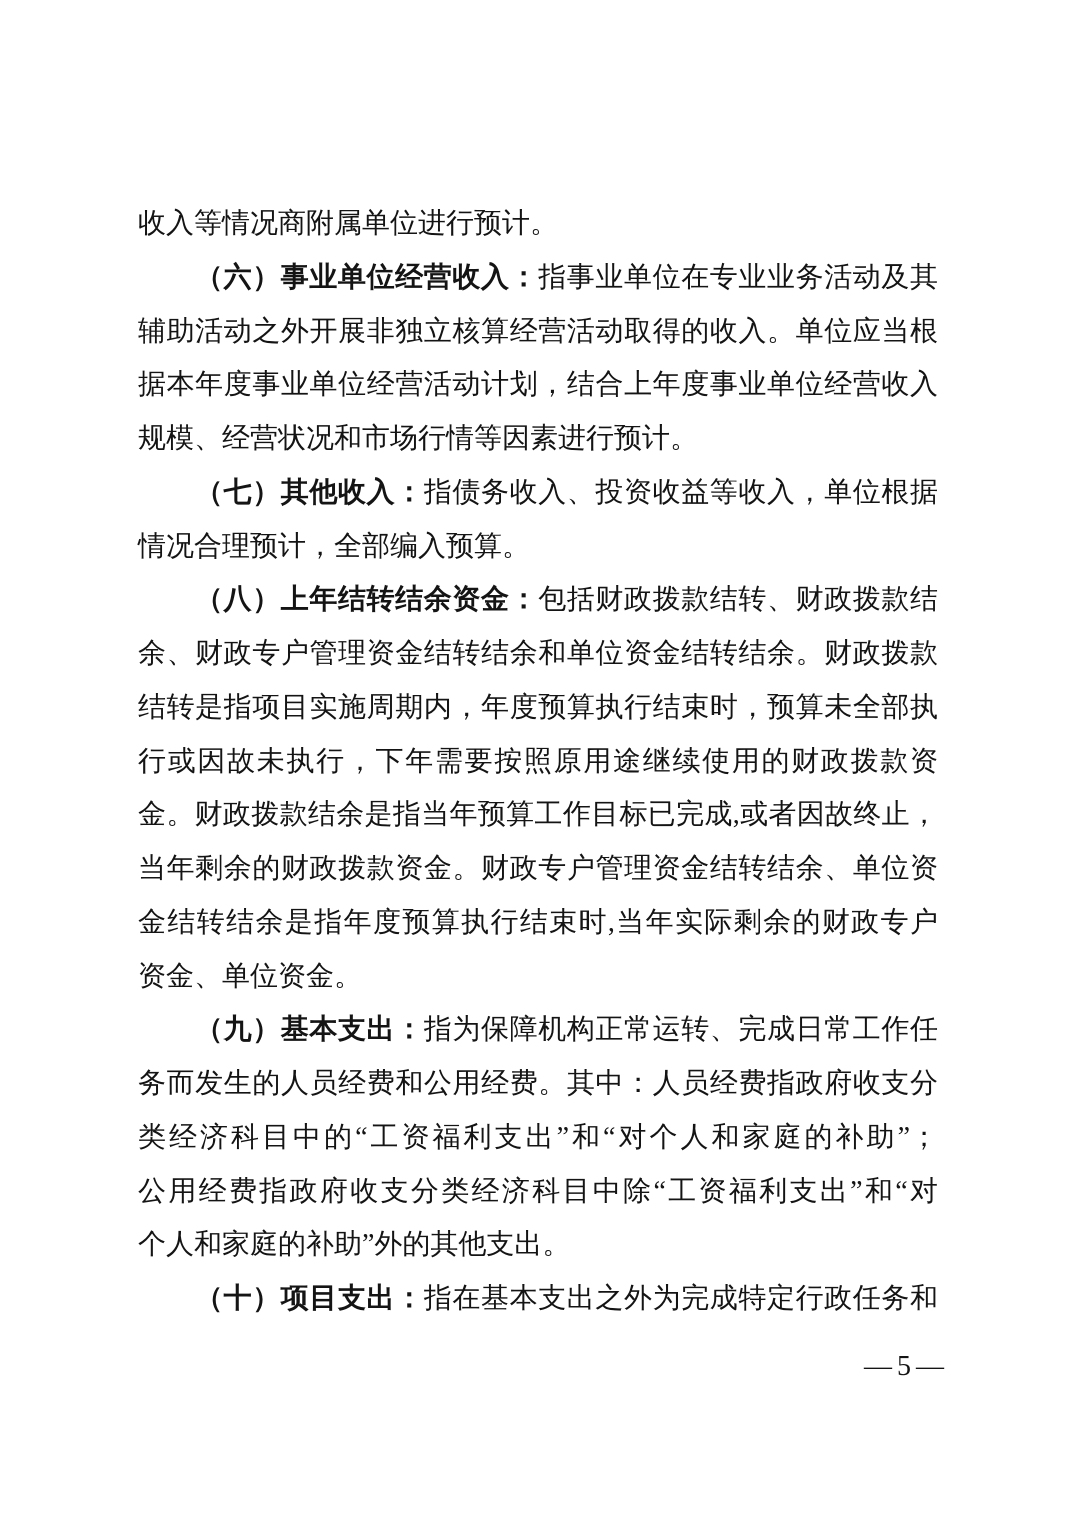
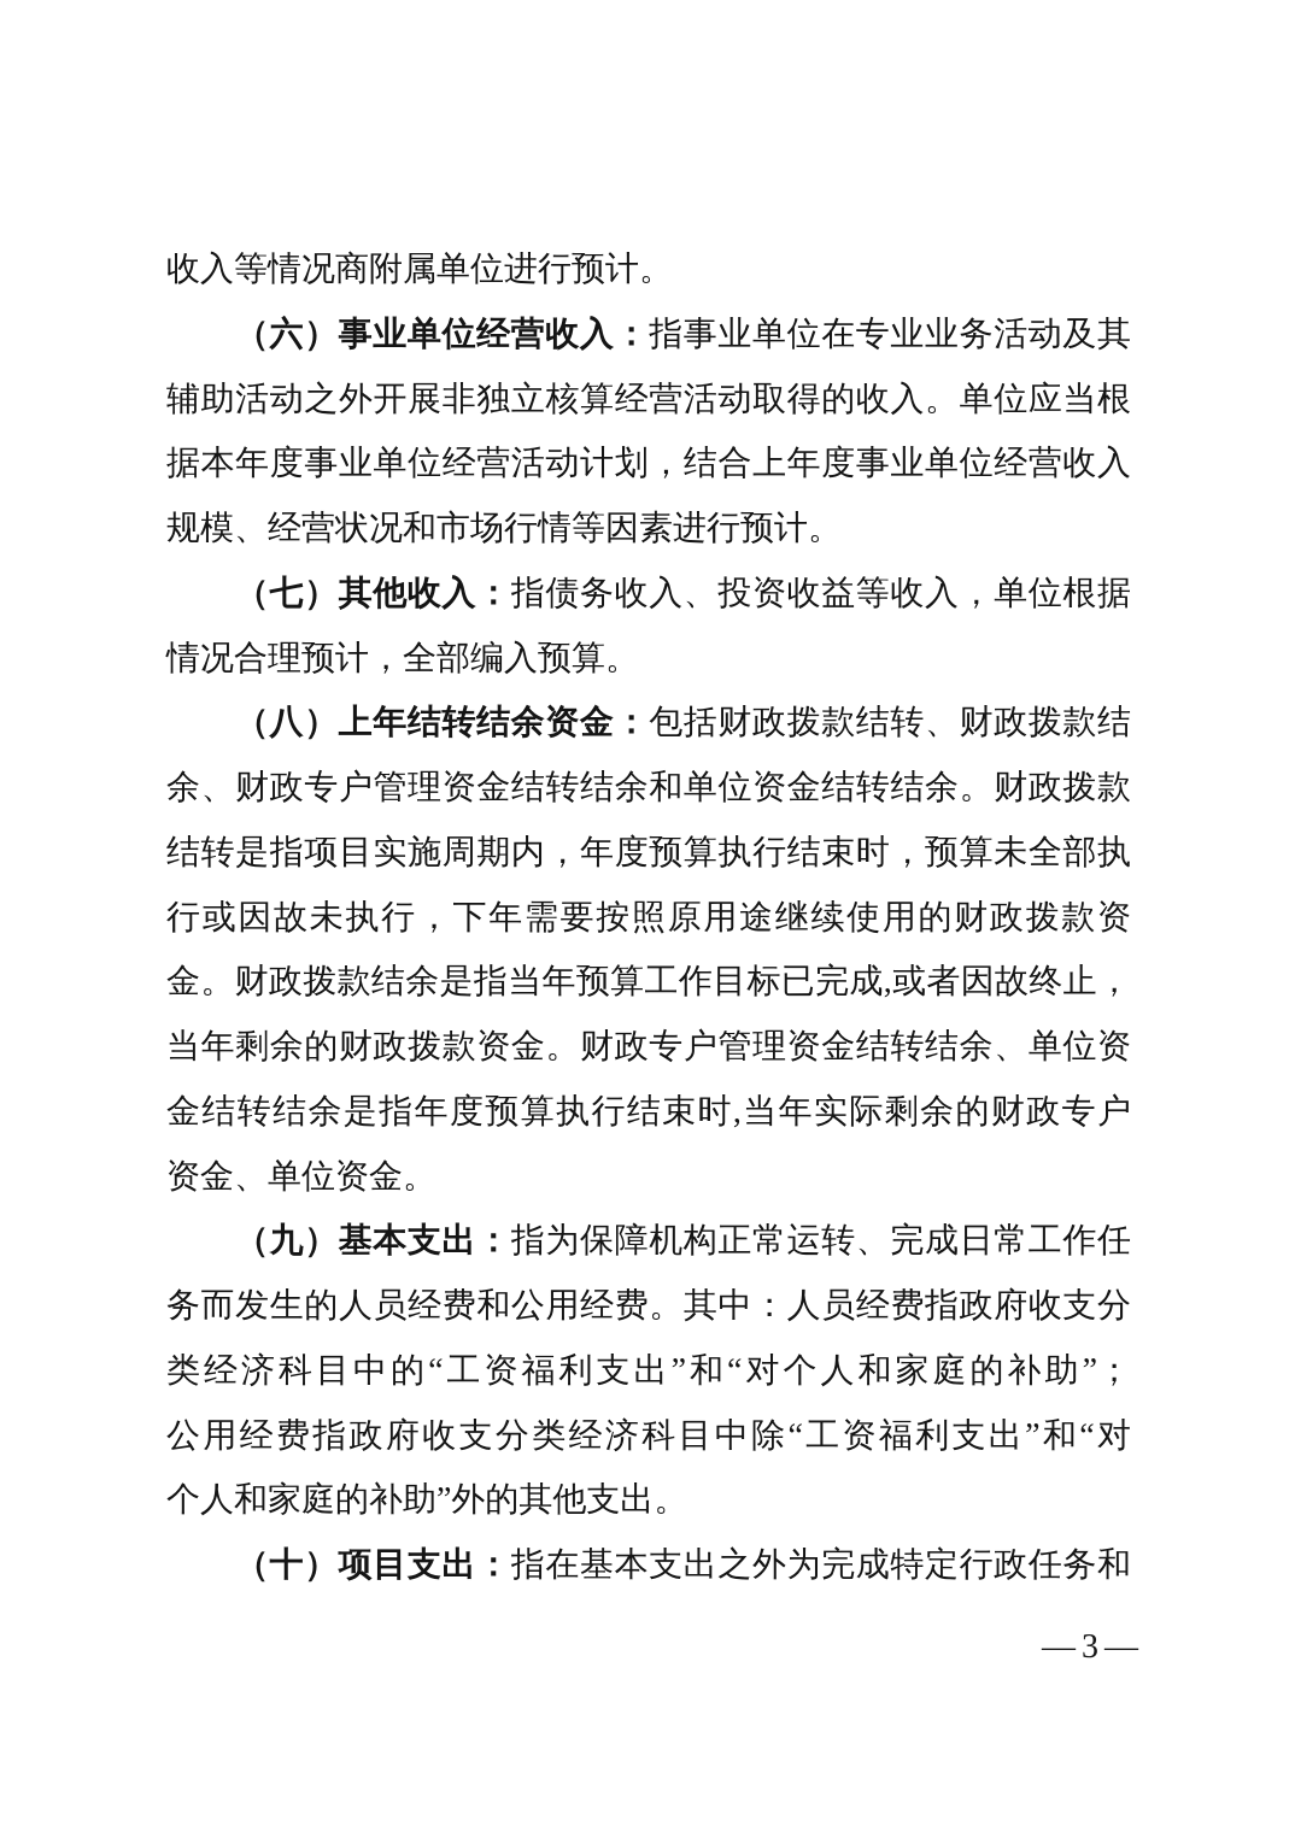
  收入等情况商附属单位进行预计。
  （六）事业单位经营收入：指事业单位在专业业务活动及其
  辅助活动之外开展非独立核算经营活动取得的收入。单位应当根
  据本年度事业单位经营活动计划，结合上年度事业单位经营收入
  规模、经营状况和市场行情等因素进行预计。
  （七）其他收入：指债务收入、投资收益等收入，单位根据
  情况合理预计，全部编入预算。
  （八）上年结转结余资金：包括财政拨款结转、财政拨款结
  余、财政专户管理资金结转结余和单位资金结转结余。财政拨款
  结转是指项目实施周期内，年度预算执行结束时，预算未全部执
  行或因故未执行，下年需要按照原用途继续使用的财政拨款资
  金。财政拨款结余是指当年预算工作目标已完成,或者因故终止，
  当年剩余的财政拨款资金。财政专户管理资金结转结余、单位资
  金结转结余是指年度预算执行结束时,当年实际剩余的财政专户
  资金、单位资金。
  （九）基本支出：指为保障机构正常运转、完成日常工作任
  务而发生的人员经费和公用经费。其中：人员经费指政府收支分
  类经济科目中的“工资福利支出”和“对个人和家庭的补助”；
  公用经费指政府收支分类经济科目中除“工资福利支出”和“对
  个人和家庭的补助”外的其他支出。
  （十）项目支出：指在基本支出之外为完成特定行政任务和
  —
- 5
+ 3
  —
